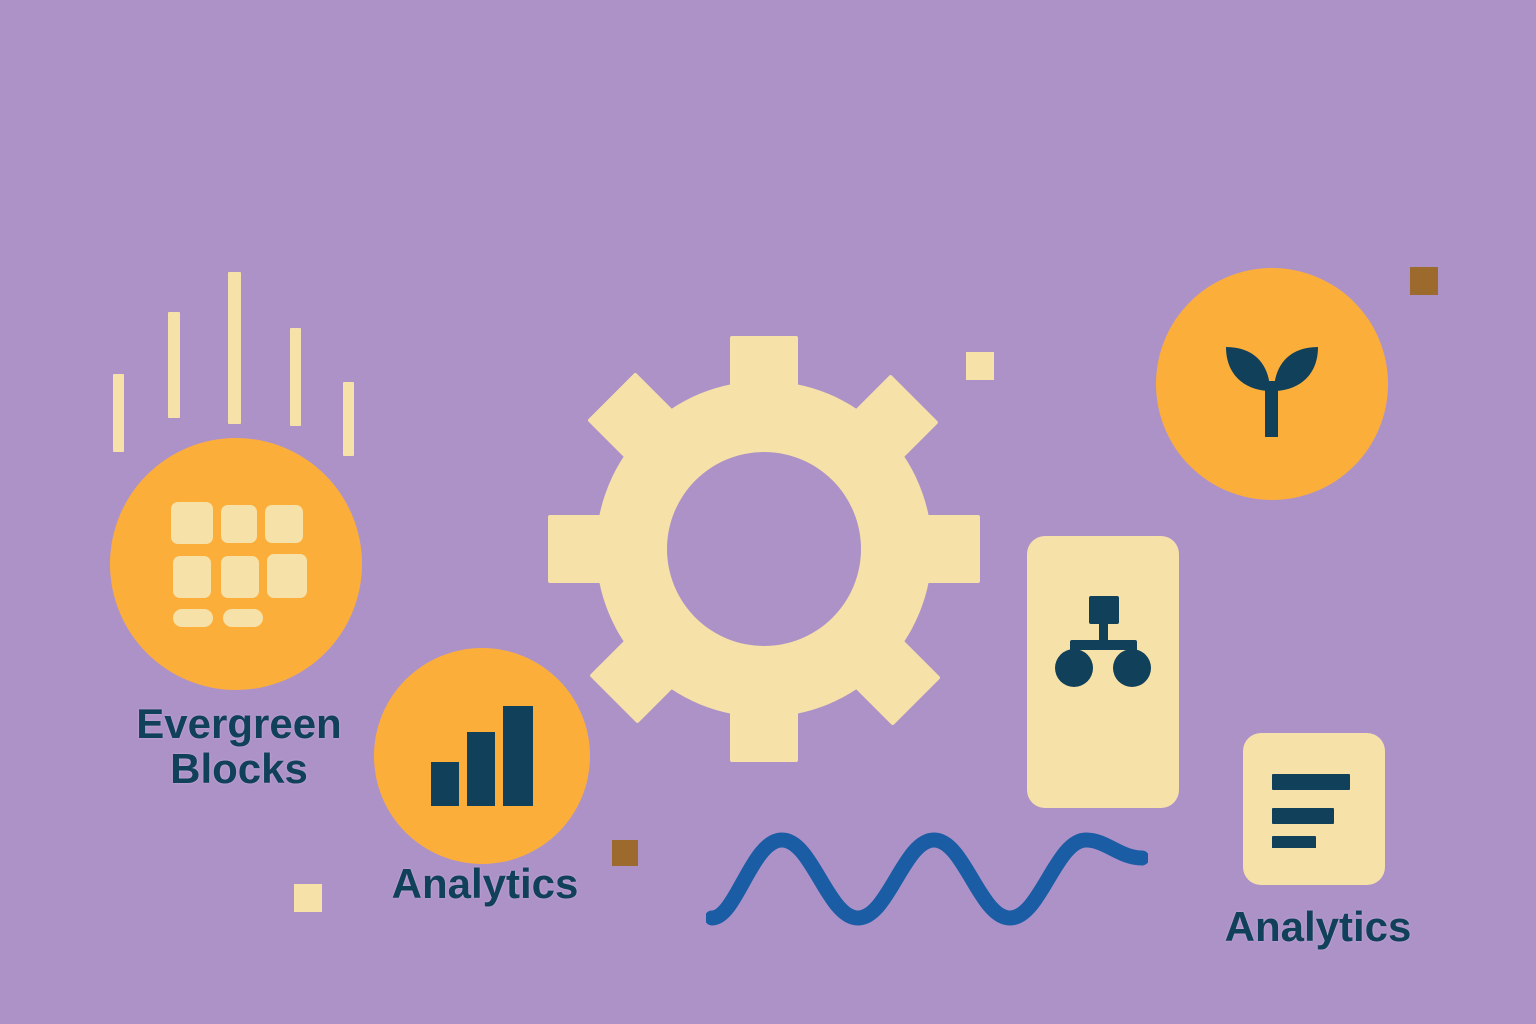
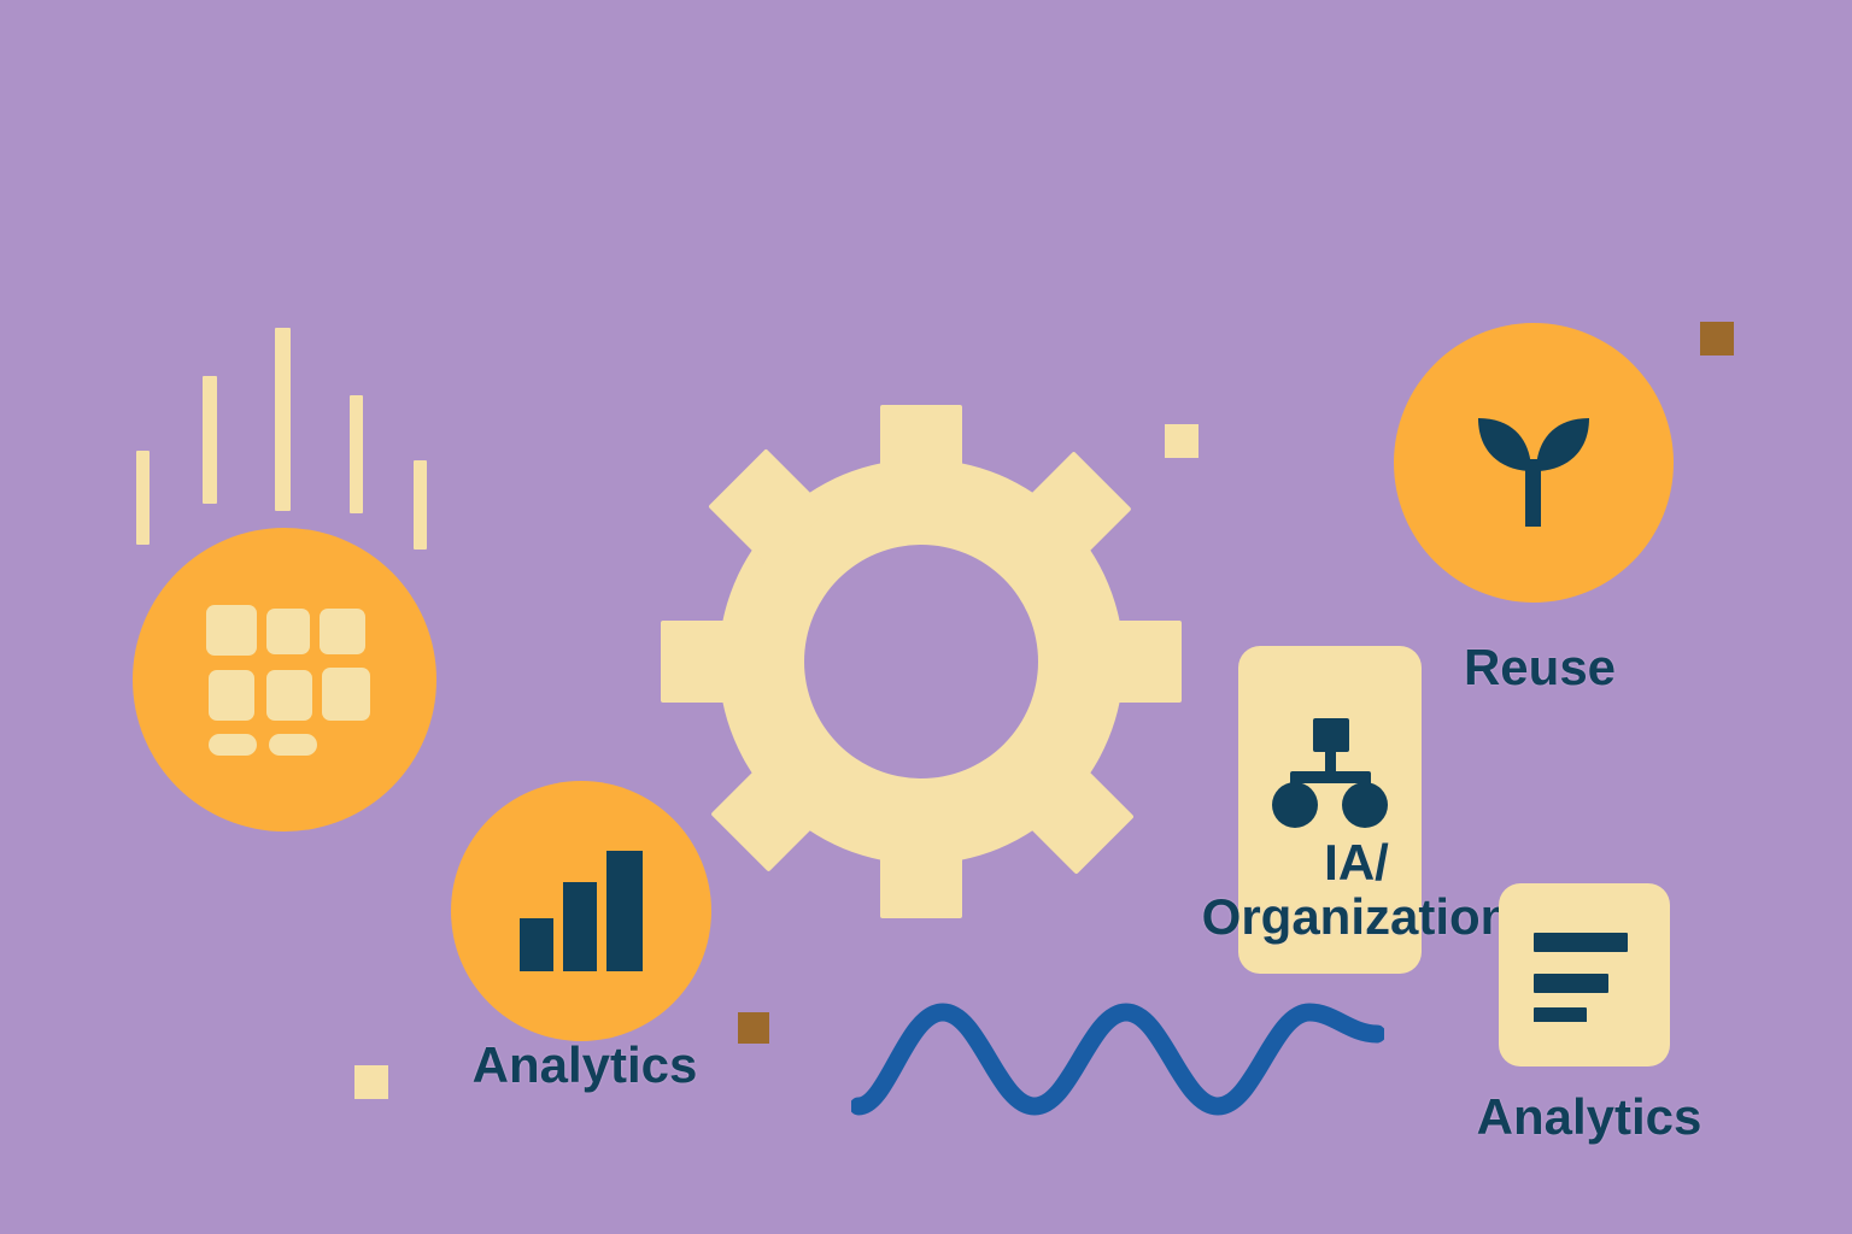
- Evergreen
- Blocks
  Analytics
+ Reuse
+ IA/
+ Organization
  Analytics
